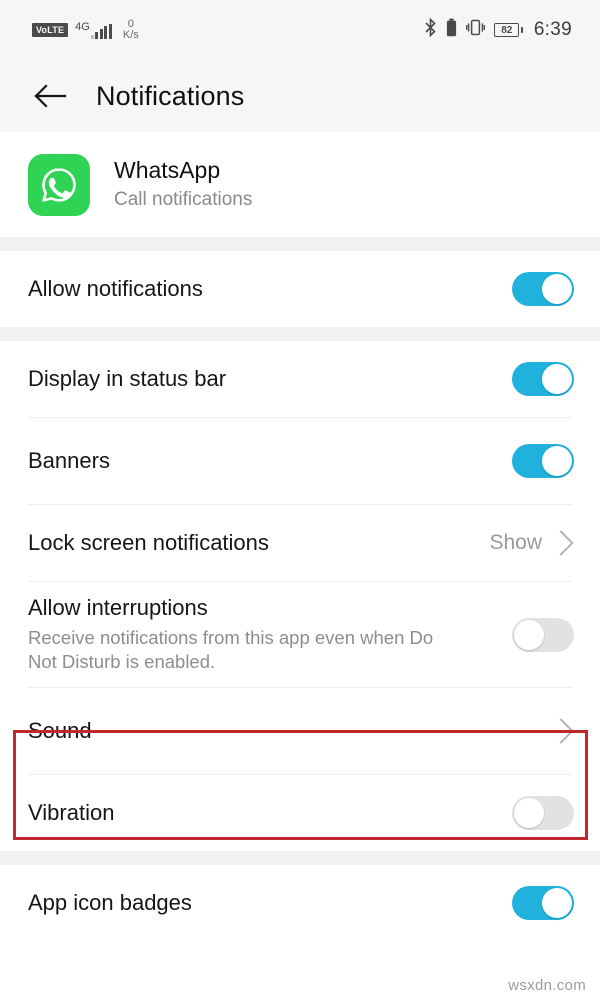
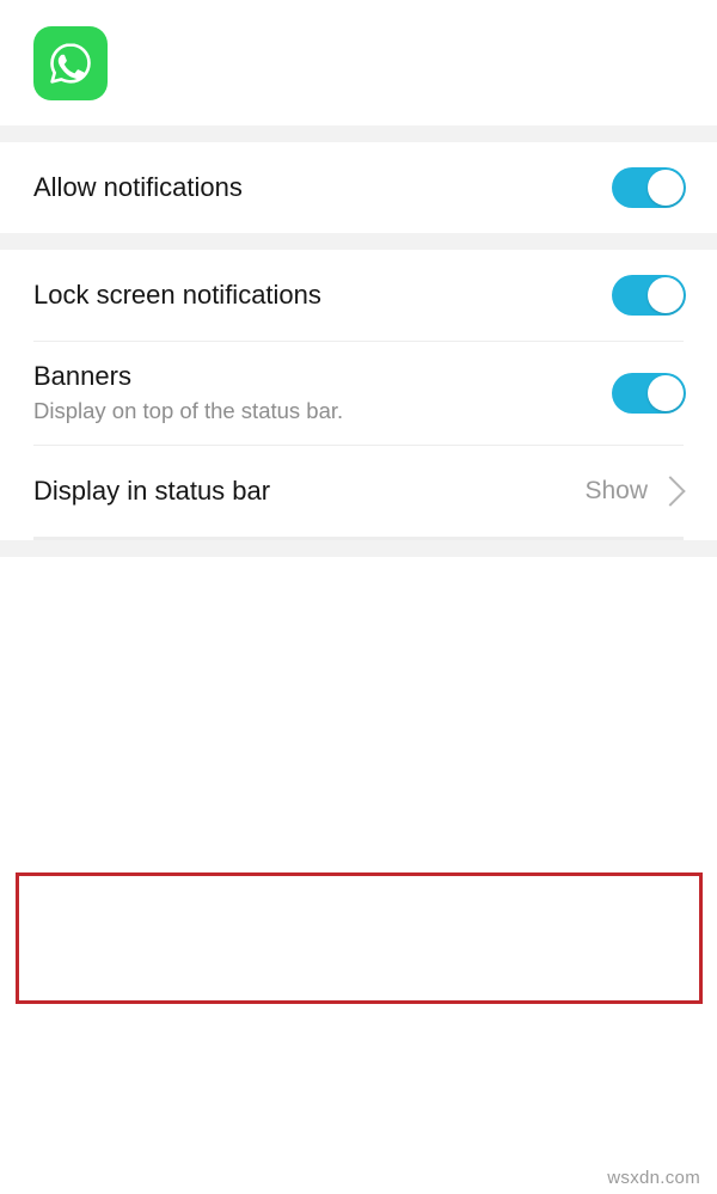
- VoLTE
- 4G
- 0
- K/s
- 82
- 6:39
- Notifications
- WhatsApp
- Call notifications
  Allow notifications
- Display in status bar
+ Lock screen notifications
  Banners
+ Display on top of the status bar.
- Lock screen notifications
+ Display in status bar
  Show
- Allow interruptions
- Receive notifications from this app even when Do Not Disturb is enabled.
- Sound
- Vibration
- App icon badges
  wsxdn.com
